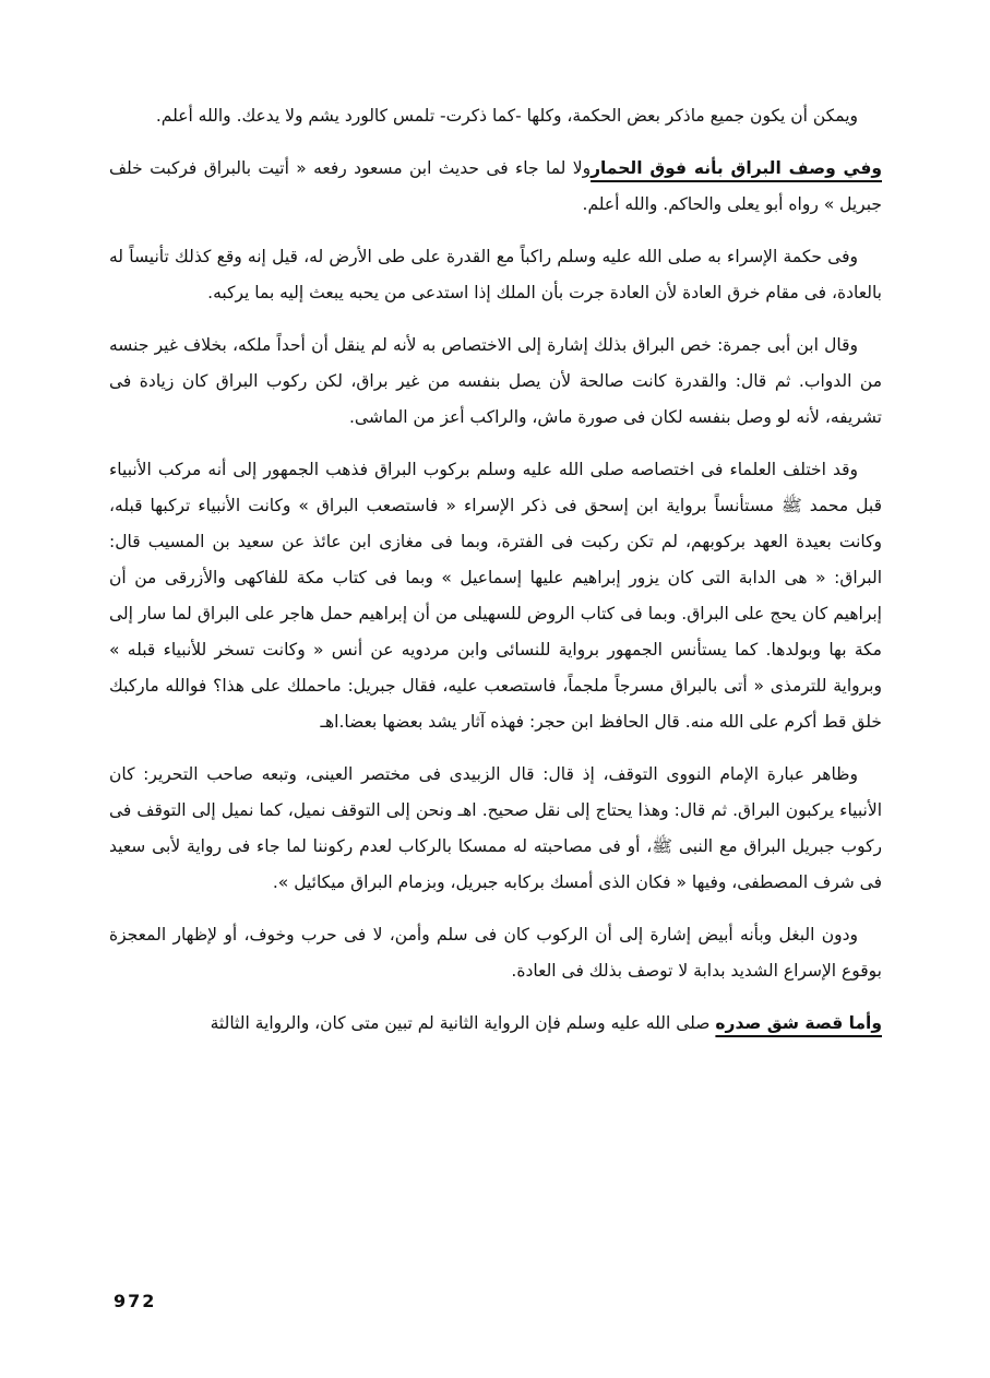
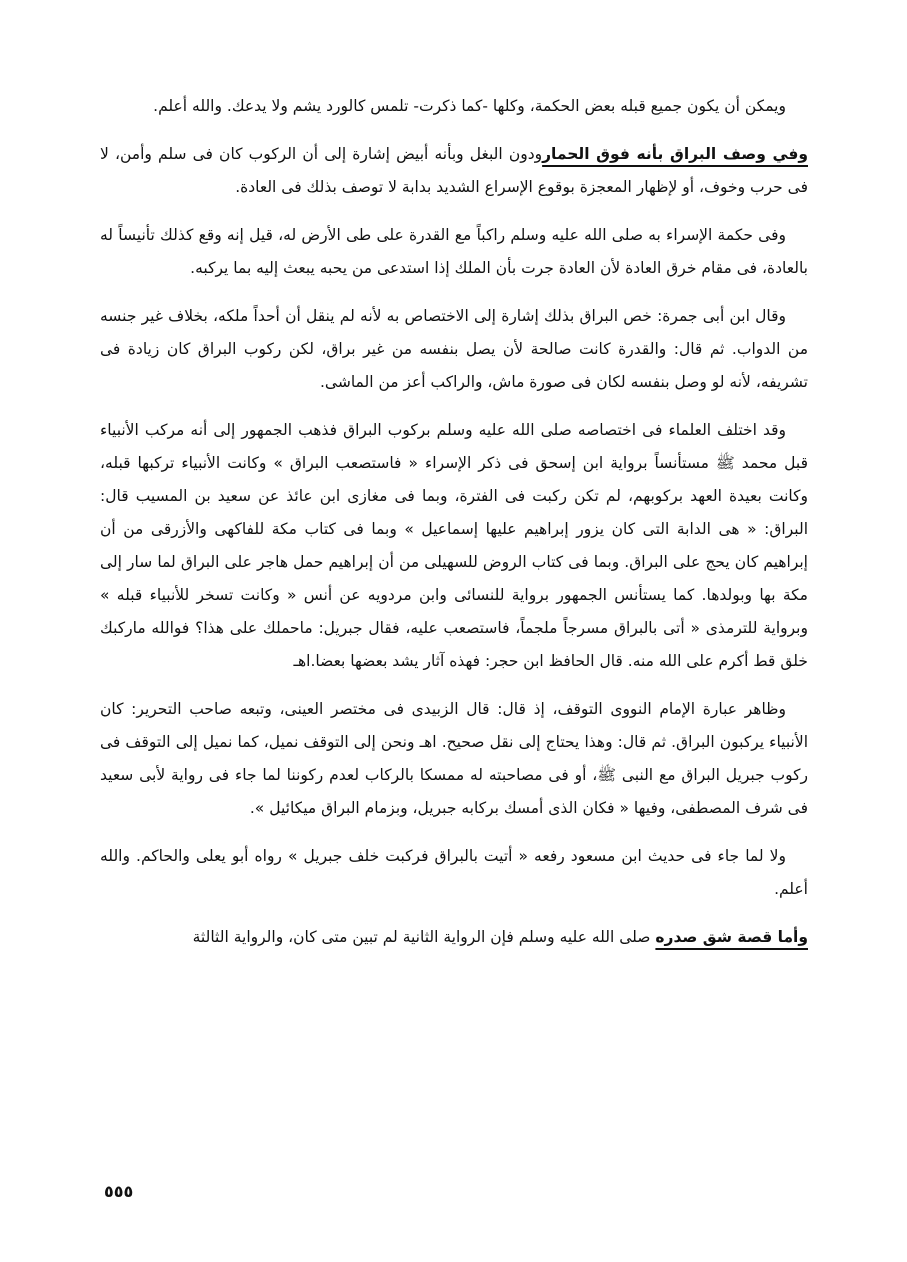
- ويمكن أن يكون جميع ماذكر بعض الحكمة، وكلها -كما ذكرت- تلمس كالورد يشم ولا يدعك. والله أعلم.
+ ويمكن أن يكون جميع قبله بعض الحكمة، وكلها -كما ذكرت- تلمس كالورد يشم ولا يدعك. والله أعلم.
- وفي وصف البراق بأنه فوق الحمارولا لما جاء فى حديث ابن مسعود رفعه « أتيت بالبراق فركبت خلف جبريل » رواه أبو يعلى والحاكم. والله أعلم.
+ وفي وصف البراق بأنه فوق الحمارودون البغل وبأنه أبيض إشارة إلى أن الركوب كان فى سلم وأمن، لا فى حرب وخوف، أو لإظهار المعجزة بوقوع الإسراع الشديد بدابة لا توصف بذلك فى العادة.
  وفى حكمة الإسراء به صلى الله عليه وسلم راكباً مع القدرة على طى الأرض له، قيل إنه وقع كذلك تأنيساً له بالعادة، فى مقام خرق العادة لأن العادة جرت بأن الملك إذا استدعى من يحبه يبعث إليه بما يركبه.
  وقال ابن أبى جمرة: خص البراق بذلك إشارة إلى الاختصاص به لأنه لم ينقل أن أحداً ملكه، بخلاف غير جنسه من الدواب. ثم قال: والقدرة كانت صالحة لأن يصل بنفسه من غير براق، لكن ركوب البراق كان زيادة فى تشريفه، لأنه لو وصل بنفسه لكان فى صورة ماش، والراكب أعز من الماشى.
  وقد اختلف العلماء فى اختصاصه صلى الله عليه وسلم بركوب البراق فذهب الجمهور إلى أنه مركب الأنبياء قبل محمد ﷺ مستأنساً برواية ابن إسحق فى ذكر الإسراء « فاستصعب البراق » وكانت الأنبياء تركبها قبله، وكانت بعيدة العهد بركوبهم، لم تكن ركبت فى الفترة، وبما فى مغازى ابن عائذ عن سعيد بن المسيب قال: البراق: « هى الدابة التى كان يزور إبراهيم عليها إسماعيل » وبما فى كتاب مكة للفاكهى والأزرقى من أن إبراهيم كان يحج على البراق. وبما فى كتاب الروض للسهيلى من أن إبراهيم حمل هاجر على البراق لما سار إلى مكة بها وبولدها. كما يستأنس الجمهور برواية للنسائى وابن مردويه عن أنس « وكانت تسخر للأنبياء قبله » وبرواية للترمذى « أتى بالبراق مسرجاً ملجماً، فاستصعب عليه، فقال جبريل: ماحملك على هذا؟ فوالله ماركبك خلق قط أكرم على الله منه. قال الحافظ ابن حجر: فهذه آثار يشد بعضها بعضا.اهـ
  وظاهر عبارة الإمام النووى التوقف، إذ قال: قال الزبيدى فى مختصر العينى، وتبعه صاحب التحرير: كان الأنبياء يركبون البراق. ثم قال: وهذا يحتاج إلى نقل صحيح. اهـ ونحن إلى التوقف نميل، كما نميل إلى التوقف فى ركوب جبريل البراق مع النبى ﷺ، أو فى مصاحبته له ممسكا بالركاب لعدم ركوننا لما جاء فى رواية لأبى سعيد فى شرف المصطفى، وفيها « فكان الذى أمسك بركابه جبريل، وبزمام البراق ميكائيل ».
- ودون البغل وبأنه أبيض إشارة إلى أن الركوب كان فى سلم وأمن، لا فى حرب وخوف، أو لإظهار المعجزة بوقوع الإسراع الشديد بدابة لا توصف بذلك فى العادة.
+ ولا لما جاء فى حديث ابن مسعود رفعه « أتيت بالبراق فركبت خلف جبريل » رواه أبو يعلى والحاكم. والله أعلم.
  وأما قصة شق صدره صلى الله عليه وسلم فإن الرواية الثانية لم تبين متى كان، والرواية الثالثة
- 972
+ ٥٥٥
